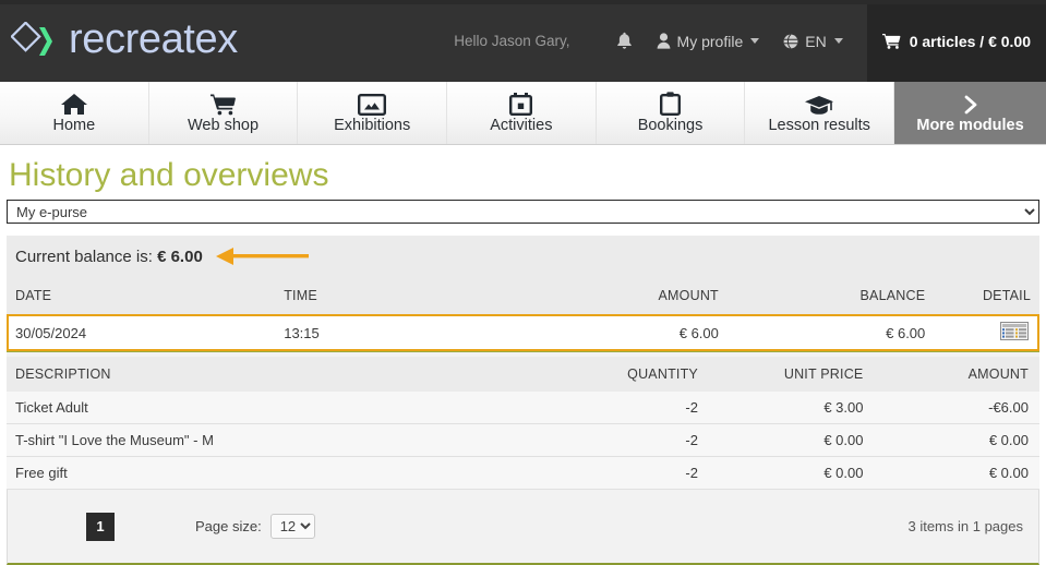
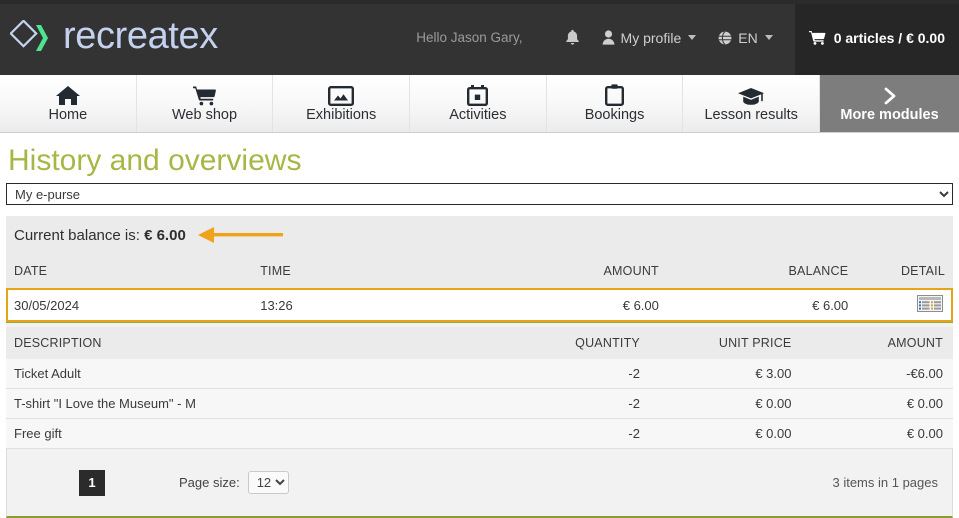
  recreatex
  Hello Jason Gary,
  My profile
  EN
  0 articles / € 0.00
  Home
  Web shop
  Exhibitions
  Activities
  Bookings
  Lesson results
  More modules
  History and overviews
  My e-purse
  Current balance is: € 6.00
  DATE	TIME	AMOUNT	BALANCE	DETAIL
- 30/05/2024	13:15	€ 6.00	€ 6.00
+ 30/05/2024	13:26	€ 6.00	€ 6.00
  DESCRIPTION	QUANTITY	UNIT PRICE	AMOUNT
  Ticket Adult	-2	€ 3.00	-€6.00
  T-shirt "I Love the Museum" - M	-2	€ 0.00	€ 0.00
  Free gift	-2	€ 0.00	€ 0.00
  1
  Page size:
  12
  3 items in 1 pages
